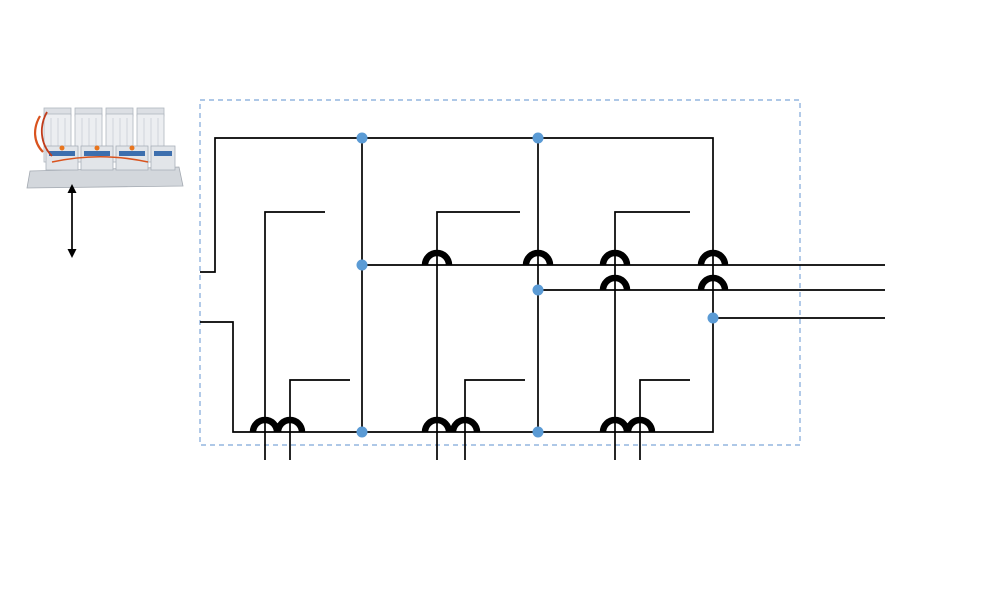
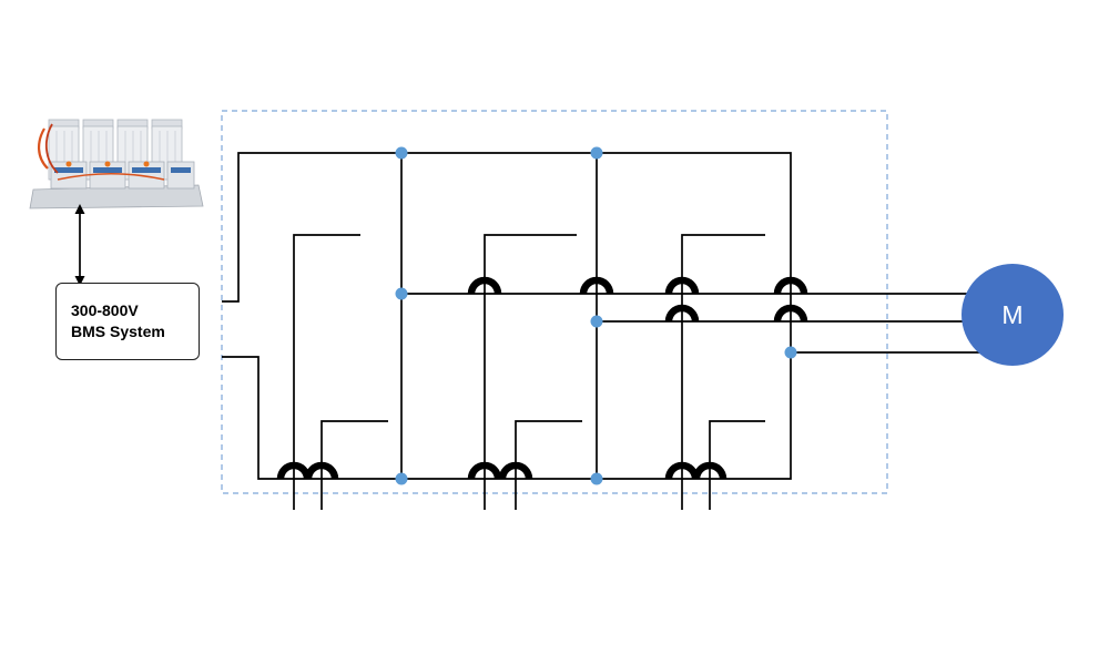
+ 300-800V
+ BMS System
+ M
